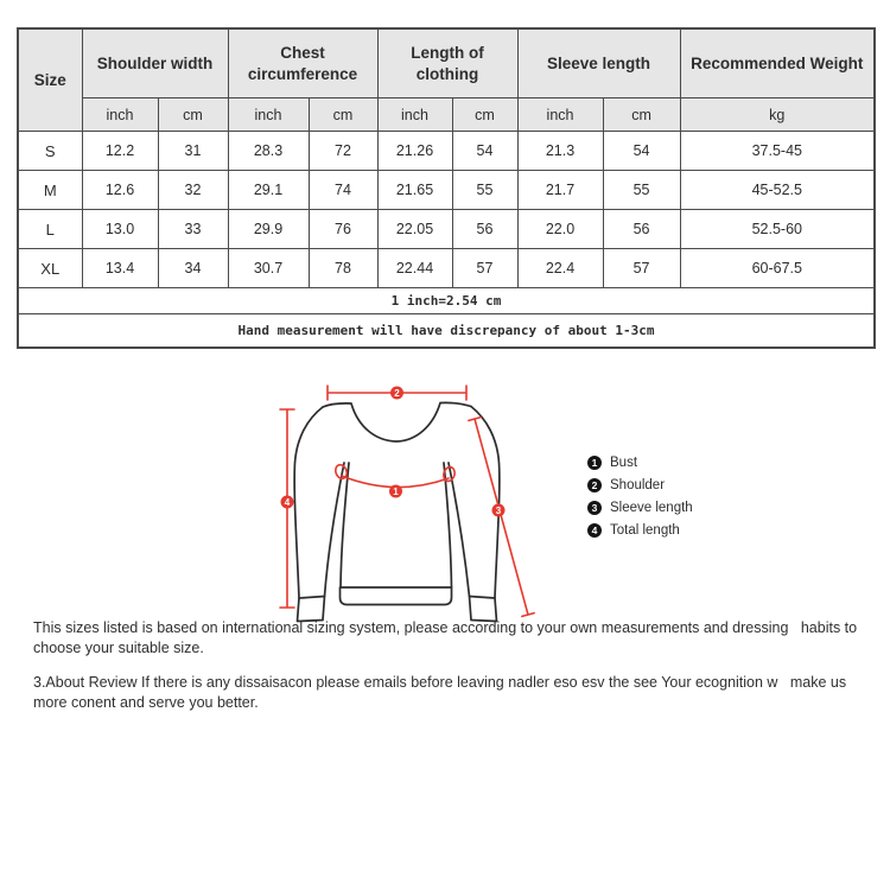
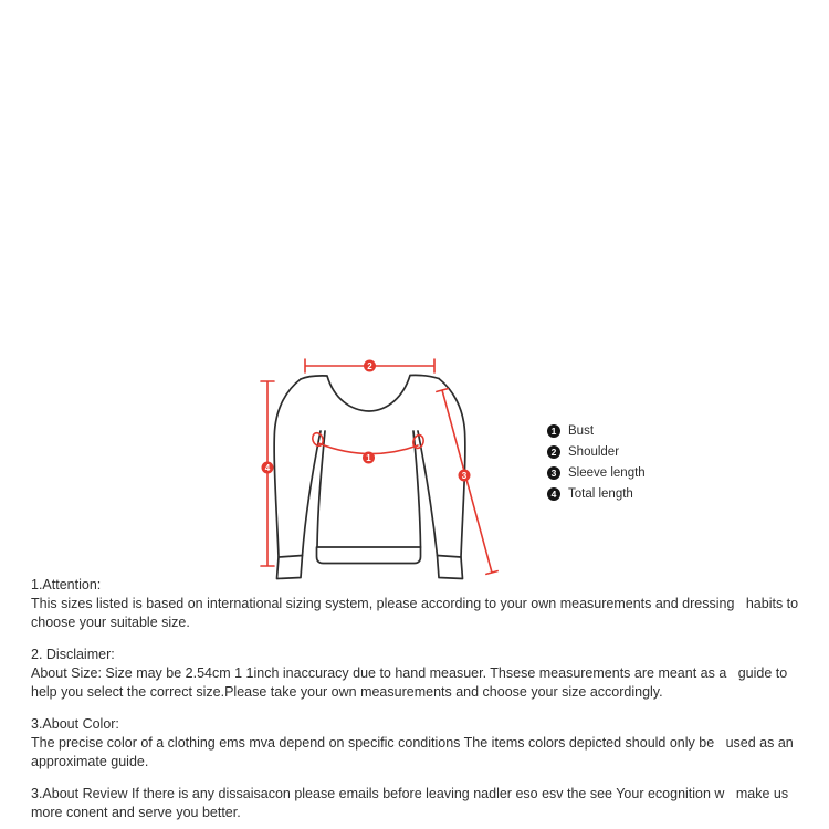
- Size	Shoulder width	Chest circumference	Length of clothing	Sleeve length	Recommended Weight
- inch	cm	inch	cm	inch	cm	inch	cm	kg
- S	12.2	31	28.3	72	21.26	54	21.3	54	37.5-45
- M	12.6	32	29.1	74	21.65	55	21.7	55	45-52.5
- L	13.0	33	29.9	76	22.05	56	22.0	56	52.5-60
- XL	13.4	34	30.7	78	22.44	57	22.4	57	60-67.5
- 1 inch=2.54 cm
- Hand measurement will have discrepancy of about 1-3cm
  1
  2
  3
  4
  1
  Bust
  2
  Shoulder
  3
  Sleeve length
  4
  Total length
+ 1.Attention:
  This sizes listed is based on international sizing system, please according to your own measurements and dressing habits to choose your suitable size.
+ 2. Disclaimer:
+ About Size: Size may be 2.54cm 1 1inch inaccuracy due to hand measuer. Thsese measurements are meant as a guide to help you select the correct size.Please take your own measurements and choose your size accordingly.
+ 3.About Color:
+ The precise color of a clothing ems mva depend on specific conditions The items colors depicted should only be used as an approximate guide.
  3.About Review If there is any dissaisacon please emails before leaving nadler eso esv the see Your ecognition w make us more conent and serve you better.
